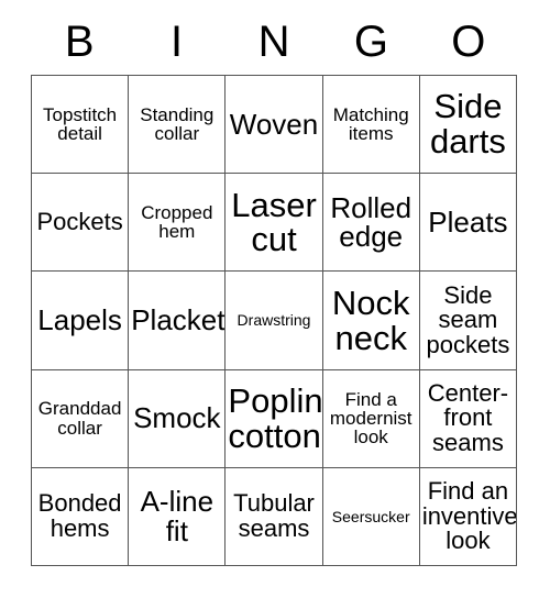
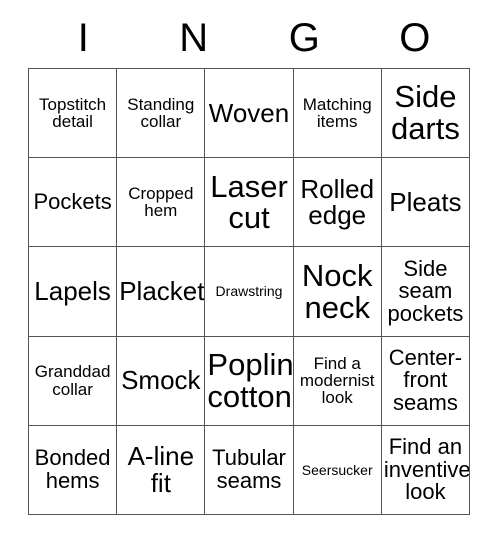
- B
  I
  N
  G
  O
  Topstitch detail
  Standing collar
  Woven
  Matching items
  Side darts
  Pockets
  Cropped hem
  Laser cut
  Rolled edge
  Pleats
  Lapels
  Placket
  Drawstring
  Nock neck
  Side seam pockets
  Granddad collar
  Smock
  Poplin cotton
  Find a modernist look
  Center-front seams
  Bonded hems
  A-line fit
  Tubular seams
  Seersucker
  Find an inventive look
